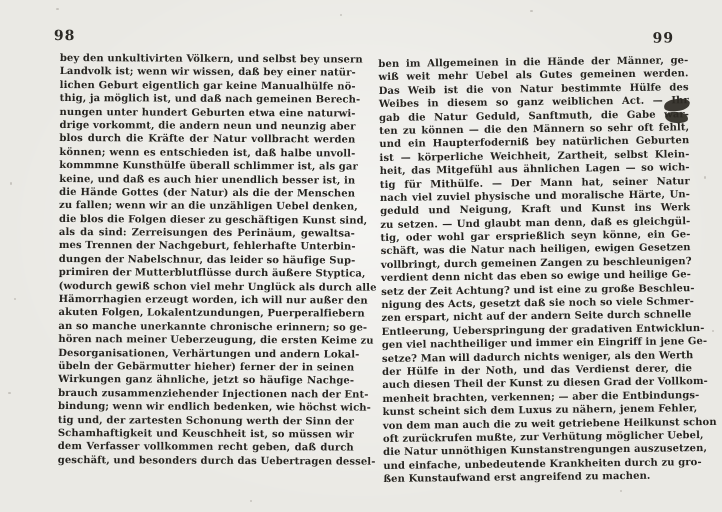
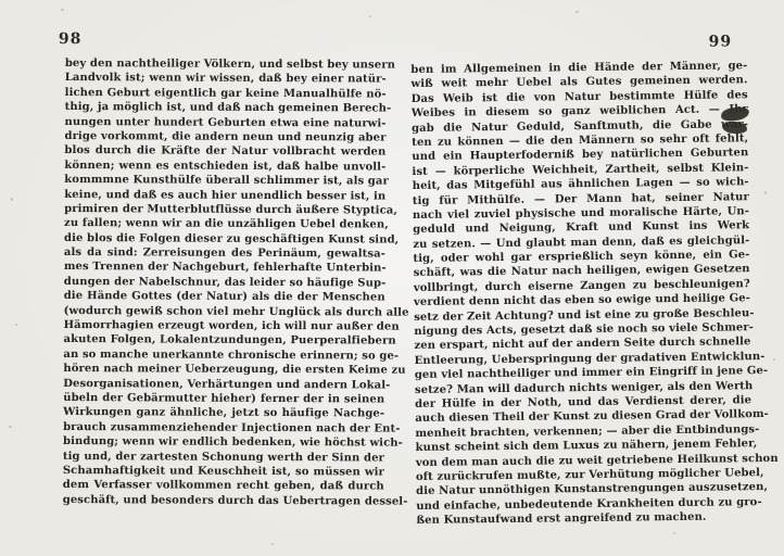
  98
- bey den unkultivirten Völkern, und selbst bey unsern
+ bey den nachtheiliger Völkern, und selbst bey unsern
  Landvolk ist; wenn wir wissen, daß bey einer natür-
  lichen Geburt eigentlich gar keine Manualhülfe nö-
  thig, ja möglich ist, und daß nach gemeinen Berech-
  nungen unter hundert Geburten etwa eine naturwi-
  drige vorkommt, die andern neun und neunzig aber
  blos durch die Kräfte der Natur vollbracht werden
  können; wenn es entschieden ist, daß halbe unvoll-
  kommmne Kunsthülfe überall schlimmer ist, als gar
  keine, und daß es auch hier unendlich besser ist, in
- die Hände Gottes (der Natur) als die der Menschen
+ primiren der Mutterblutflüsse durch äußere Styptica,
  zu fallen; wenn wir an die unzähligen Uebel denken,
  die blos die Folgen dieser zu geschäftigen Kunst sind,
  als da sind: Zerreisungen des Perinäum, gewaltsa-
  mes Trennen der Nachgeburt, fehlerhafte Unterbin-
  dungen der Nabelschnur, das leider so häufige Sup-
- primiren der Mutterblutflüsse durch äußere Styptica,
+ die Hände Gottes (der Natur) als die der Menschen
  (wodurch gewiß schon viel mehr Unglück als durch alle
  Hämorrhagien erzeugt worden, ich will nur außer den
  akuten Folgen, Lokalentzundungen, Puerperalfiebern
  an so manche unerkannte chronische erinnern; so ge-
  hören nach meiner Ueberzeugung, die ersten Keime zu
  Desorganisationen, Verhärtungen und andern Lokal-
  übeln der Gebärmutter hieher) ferner der in seinen
  Wirkungen ganz ähnliche, jetzt so häufige Nachge-
  brauch zusammenziehender Injectionen nach der Ent-
  bindung; wenn wir endlich bedenken, wie höchst wich-
  tig und, der zartesten Schonung werth der Sinn der
  Schamhaftigkeit und Keuschheit ist, so müssen wir
  dem Verfasser vollkommen recht geben, daß durch
  geschäft, und besonders durch das Uebertragen dessel-
  99
  ben im Allgemeinen in die Hände der Männer, ge-
  wiß weit mehr Uebel als Gutes gemeinen werden.
  Das Weib ist die von Natur bestimmte Hülfe des
  Weibes in diesem so ganz weiblichen Act. —
  gab die Natur Geduld, Sanftmuth, die Gabe-
  ten zu können — die den Männern so sehr oft fehlt,
  und ein Haupterfoderniß bey natürlichen Geburten
  ist — körperliche Weichheit, Zartheit, selbst Klein-
  heit, das Mitgefühl aus ähnlichen Lagen — so wich-
  tig für Mithülfe. — Der Mann hat, seiner Natur
  nach viel zuviel physische und moralische Härte, Un-
  geduld und Neigung, Kraft und Kunst ins Werk
  zu setzen. — Und glaubt man denn, daß es gleichgül-
  tig, oder wohl gar ersprießlich seyn könne, ein Ge-
  schäft, was die Natur nach heiligen, ewigen Gesetzen
- vollbringt, durch gemeinen Zangen zu beschleunigen?
+ vollbringt, durch eiserne Zangen zu beschleunigen?
  verdient denn nicht das eben so ewige und heilige Ge-
  setz der Zeit Achtung? und ist eine zu große Beschleu-
  nigung des Acts, gesetzt daß sie noch so viele Schmer-
  zen erspart, nicht auf der andern Seite durch schnelle
  Entleerung, Ueberspringung der gradativen Entwicklun-
  gen viel nachtheiliger und immer ein Eingriff in jene Ge-
  setze? Man will dadurch nichts weniger, als den Werth
  der Hülfe in der Noth, und das Verdienst derer, die
  auch diesen Theil der Kunst zu diesen Grad der Vollkom-
  menheit brachten, verkennen; — aber die Entbindungs-
  kunst scheint sich dem Luxus zu nähern, jenem Fehler,
  von dem man auch die zu weit getriebene Heilkunst schon
  oft zurückrufen mußte, zur Verhütung möglicher Uebel,
  die Natur unnöthigen Kunstanstrengungen auszusetzen,
  und einfache, unbedeutende Krankheiten durch zu gro-
  ßen Kunstaufwand erst angreifend zu machen.
